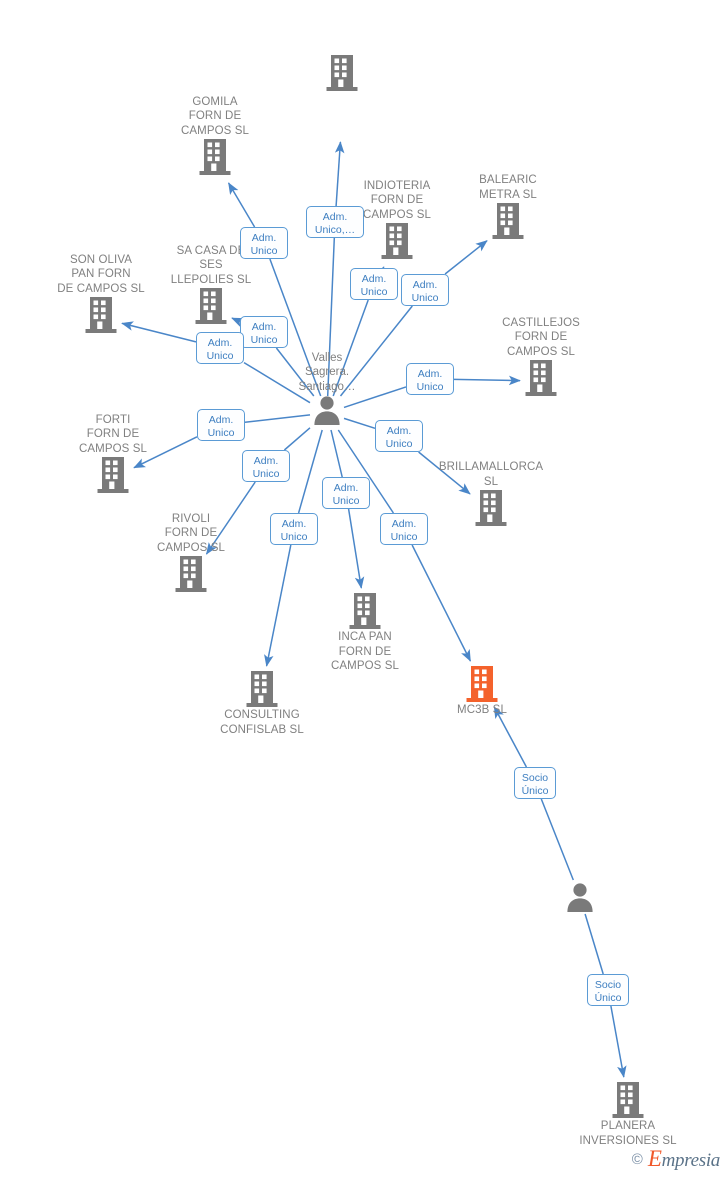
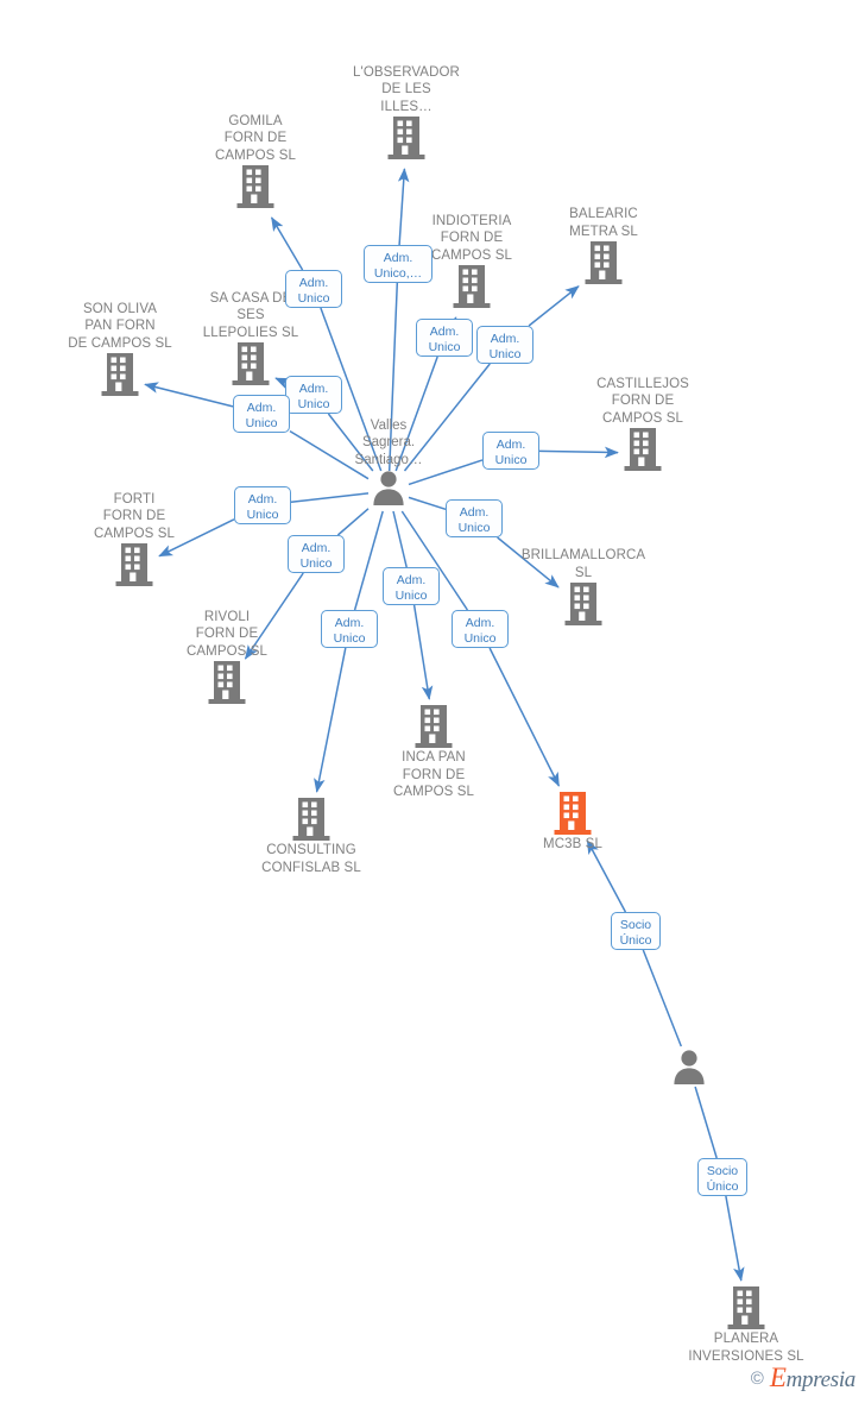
+ L'OBSERVADOR
+ DE LES
+ ILLES…
  GOMILA
  FORN DE
  CAMPOS SL
  INDIOTERIA
  FORN DE
  CAMPOS SL
  BALEARIC
  METRA SL
  SA CASA D
  SES
  LLEPOLIES SL
  SON OLIVA
  PAN FORN
  DE CAMPOS SL
  CASTILLEJOS
  FORN DE
  CAMPOS SL
  Valles
  Sagrera.
  Santiago…
  FORTI
  FORN DE
  CAMPOS SL
  BRILLAMALLORCA
  SL
  RIVOLI
  FORN DE
  CAMPOS SL
  INCA PAN
  FORN DE
  CAMPOS SL
  CONSULTING
  CONFISLAB SL
  MC3B SL
  PLANERA
  INVERSIONES SL
  Adm.
  Unico,…
  Adm.
  Unico
  Adm.
  Unico
  Adm.
  Unico
  Adm.
  Unico
  Adm.
  Unico
  Adm.
  Unico
  Adm.
  Unico
  Adm.
  Unico
  Adm.
  Unico
  Adm.
  Unico
  Adm.
  Unico
  Adm.
  Unico
  Socio
  Único
  Socio
  Único
  ©
  Empresia
